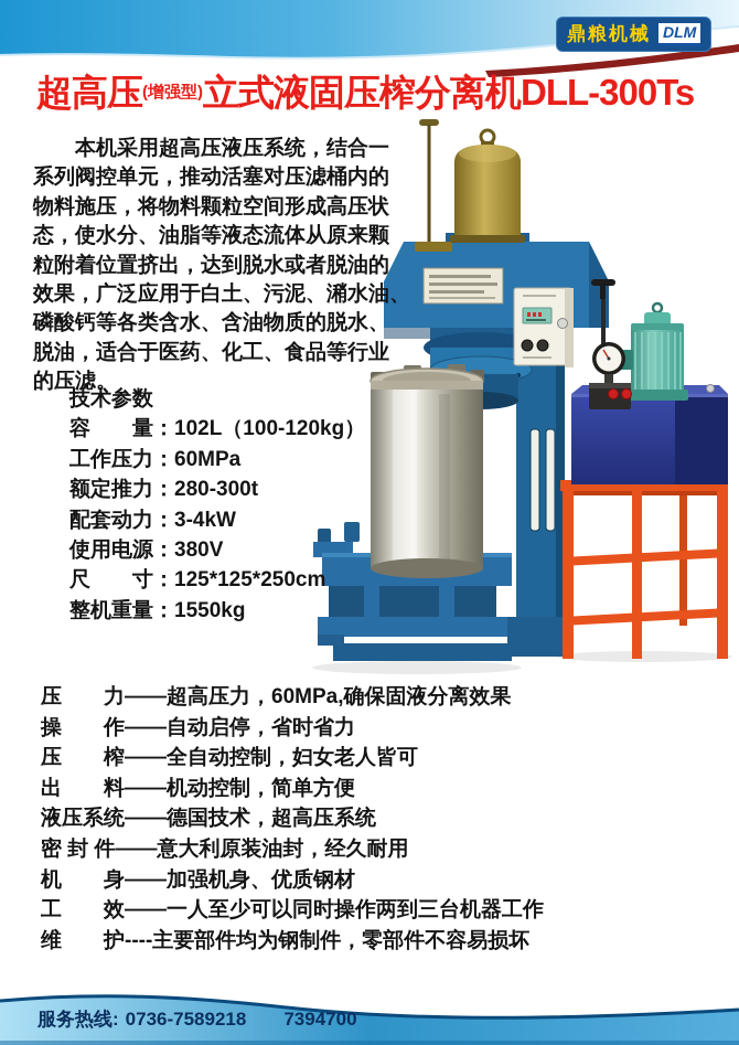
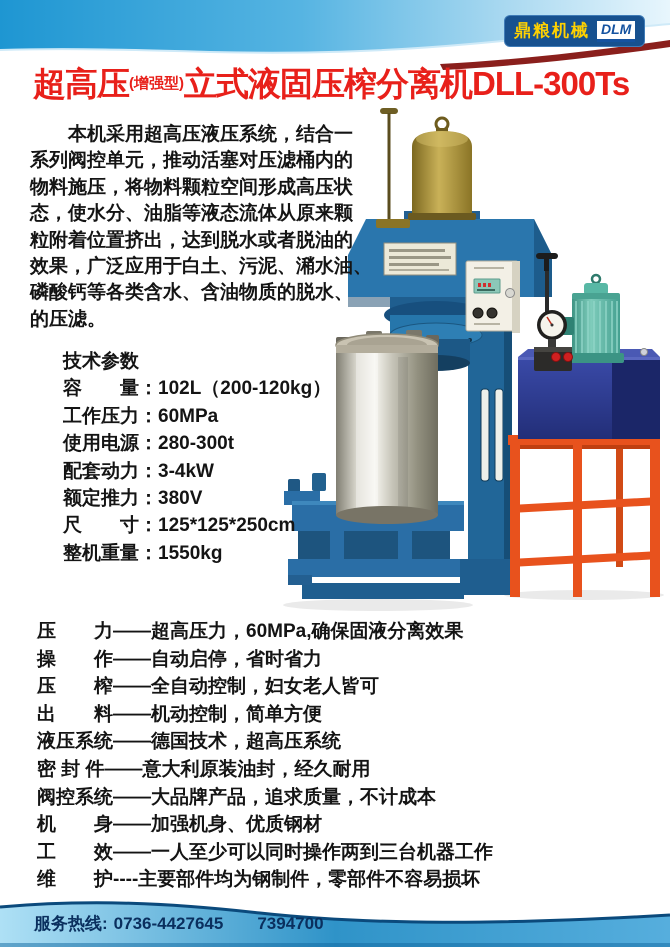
  鼎粮机械
  DLM
  超高压(增强型)立式液固压榨分离机DLL-300Ts
  本机采用超高压液压系统，结合一
  系列阀控单元，推动活塞对压滤桶内的
  物料施压，将物料颗粒空间形成高压状
  态，使水分、油脂等液态流体从原来颗
  粒附着位置挤出，达到脱水或者脱油的
  效果，广泛应用于白土、污泥、潲水油、
  磷酸钙等各类含水、含油物质的脱水、
- 脱油，适合于医药、化工、食品等行业
  的压滤。
  技术参数
- 容 量：102L（100-120kg）
+ 容 量：102L（200-120kg）
  工作压力：60MPa
- 额定推力：280-300t
+ 使用电源：280-300t
  配套动力：3-4kW
- 使用电源：380V
+ 额定推力：380V
  尺 寸：125*125*250cm
  整机重量：1550kg
  压 力——超高压力，60MPa,确保固液分离效果
  操 作——自动启停，省时省力
  压 榨——全自动控制，妇女老人皆可
  出 料——机动控制，简单方便
  液压系统——德国技术，超高压系统
  密 封 件——意大利原装油封，经久耐用
+ 阀控系统——大品牌产品，追求质量，不计成本
  机 身——加强机身、优质钢材
  工 效——一人至少可以同时操作两到三台机器工作
  维 护----主要部件均为钢制件，零部件不容易损坏
- 服务热线: 0736-7589218 7394700
+ 服务热线: 0736-4427645 7394700
